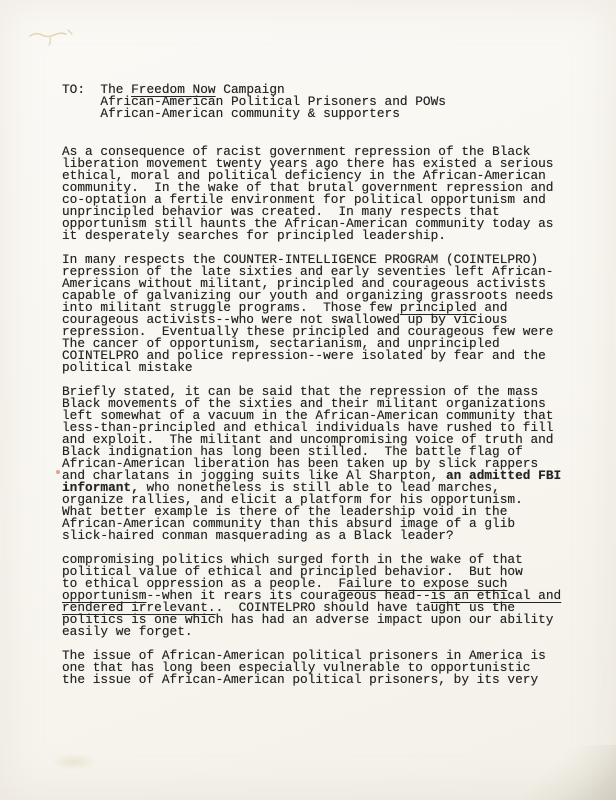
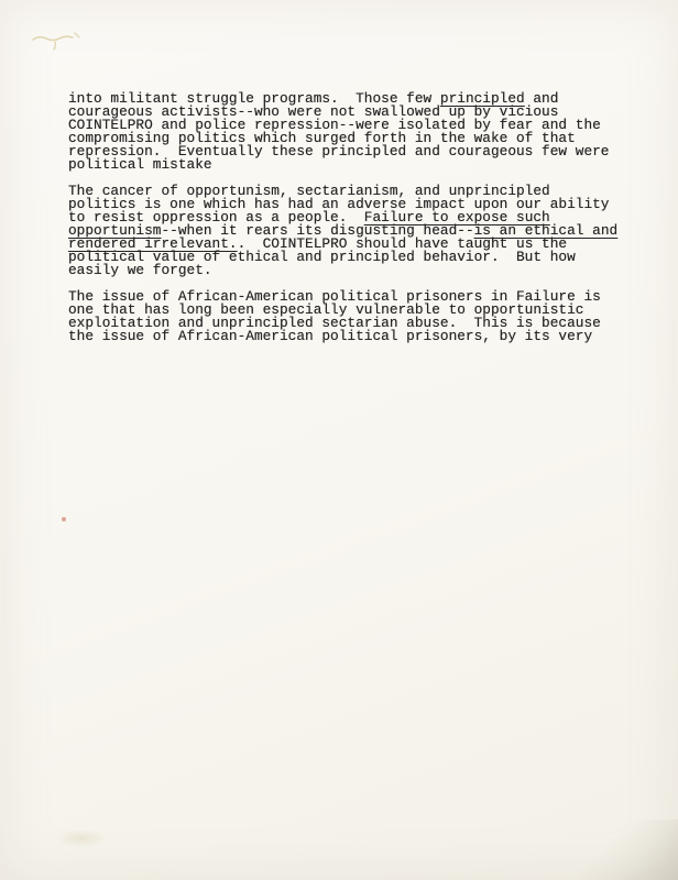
- TO: The Freedom Now Campaign
- African-American Political Prisoners and POWs
- African-American community & supporters
- As a consequence of racist government repression of the Black
- liberation movement twenty years ago there has existed a serious
- ethical, moral and political deficiency in the African-American
- community. In the wake of that brutal government repression and
- co-optation a fertile environment for political opportunism and
- unprincipled behavior was created. In many respects that
- opportunism still haunts the African-American community today as
- it desperately searches for principled leadership.
- In many respects the COUNTER-INTELLIGENCE PROGRAM (COINTELPRO)
- repression of the late sixties and early seventies left African-
- Americans without militant, principled and courageous activists
- capable of galvanizing our youth and organizing grassroots needs
  into militant struggle programs. Those few principled and
  courageous activists--who were not swallowed up by vicious
- repression. Eventually these principled and courageous few were
+ COINTELPRO and police repression--were isolated by fear and the
- The cancer of opportunism, sectarianism, and unprincipled
+ compromising politics which surged forth in the wake of that
- COINTELPRO and police repression--were isolated by fear and the
+ repression. Eventually these principled and courageous few were
  political mistake
- Briefly stated, it can be said that the repression of the mass
- Black movements of the sixties and their militant organizations
- left somewhat of a vacuum in the African-American community that
- less-than-principled and ethical individuals have rushed to fill
- and exploit. The militant and uncompromising voice of truth and
- Black indignation has long been stilled. The battle flag of
- African-American liberation has been taken up by slick rappers
- and charlatans in jogging suits like Al Sharpton, an admitted FBI
- informant, who nonetheless is still able to lead marches,
- organize rallies, and elicit a platform for his opportunism.
- What better example is there of the leadership void in the
- African-American community than this absurd image of a glib
- slick-haired conman masquerading as a Black leader?
- compromising politics which surged forth in the wake of that
+ The cancer of opportunism, sectarianism, and unprincipled
- political value of ethical and principled behavior. But how
+ politics is one which has had an adverse impact upon our ability
- to ethical oppression as a people. Failure to expose such
+ to resist oppression as a people. Failure to expose such
- opportunism--when it rears its courageous head--is an ethical and
+ opportunism--when it rears its disgusting head--is an ethical and
  rendered irrelevant.. COINTELPRO should have taught us the
- politics is one which has had an adverse impact upon our ability
+ political value of ethical and principled behavior. But how
  easily we forget.
- The issue of African-American political prisoners in America is
+ The issue of African-American political prisoners in Failure is
  one that has long been especially vulnerable to opportunistic
+ exploitation and unprincipled sectarian abuse. This is because
  the issue of African-American political prisoners, by its very
